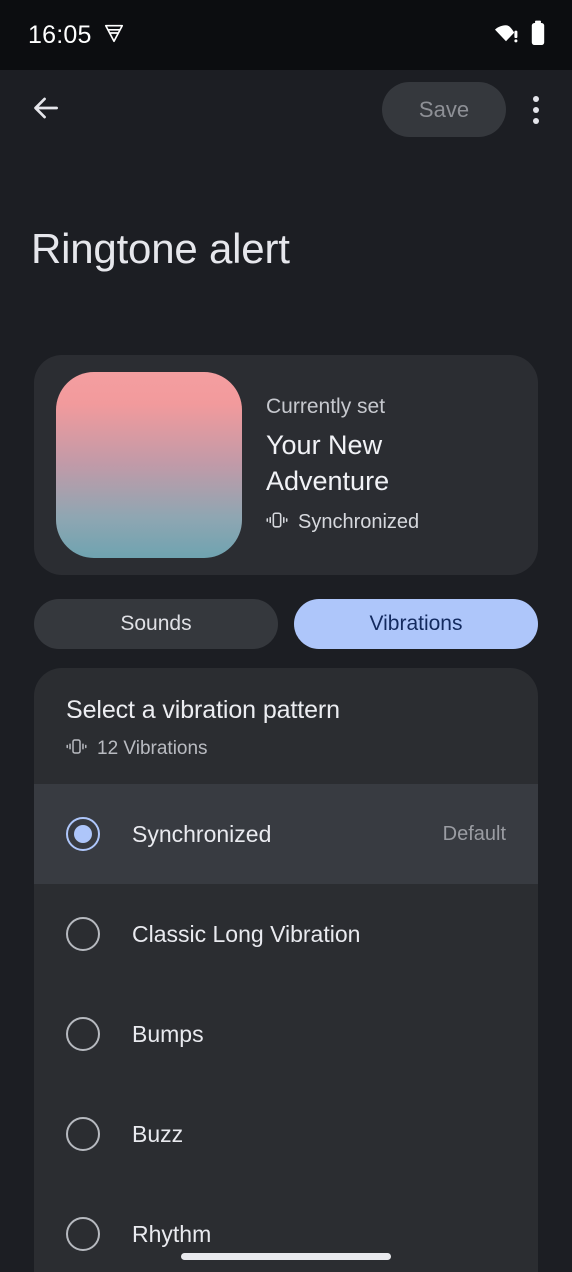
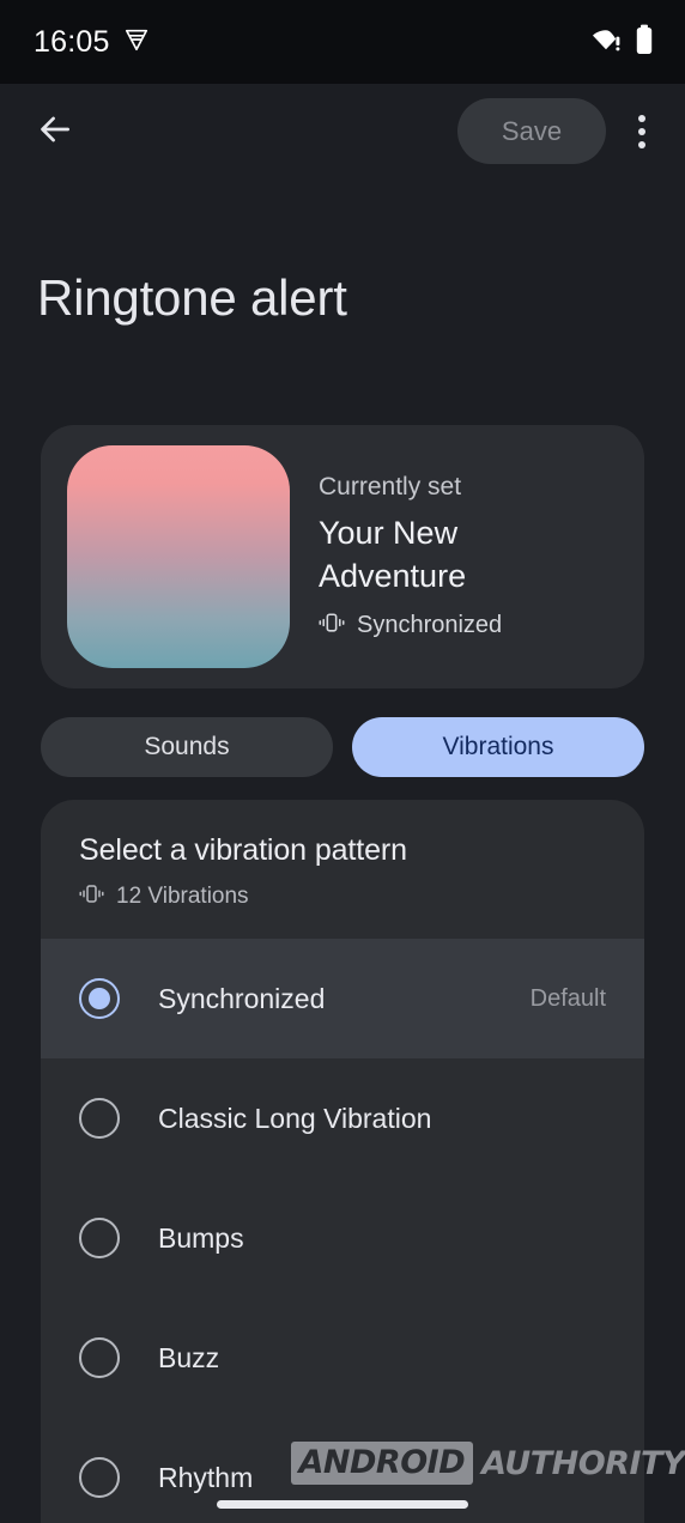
  16:05
  Save
  Ringtone alert
  Currently set
  Your New Adventure
  Synchronized
  Sounds
  Vibrations
  Select a vibration pattern
  12 Vibrations
  Synchronized
  Default
  Classic Long Vibration
  Bumps
  Buzz
  Rhythm
+ ANDROID
+ AUTHORITY
